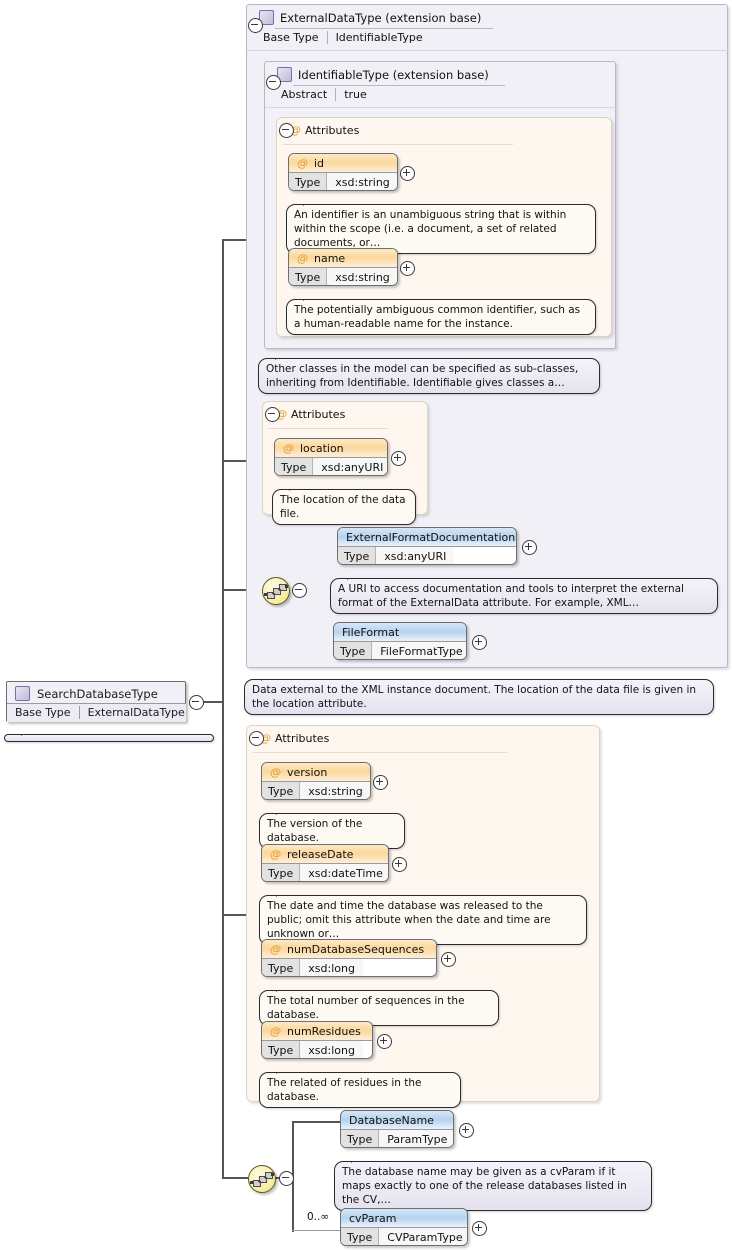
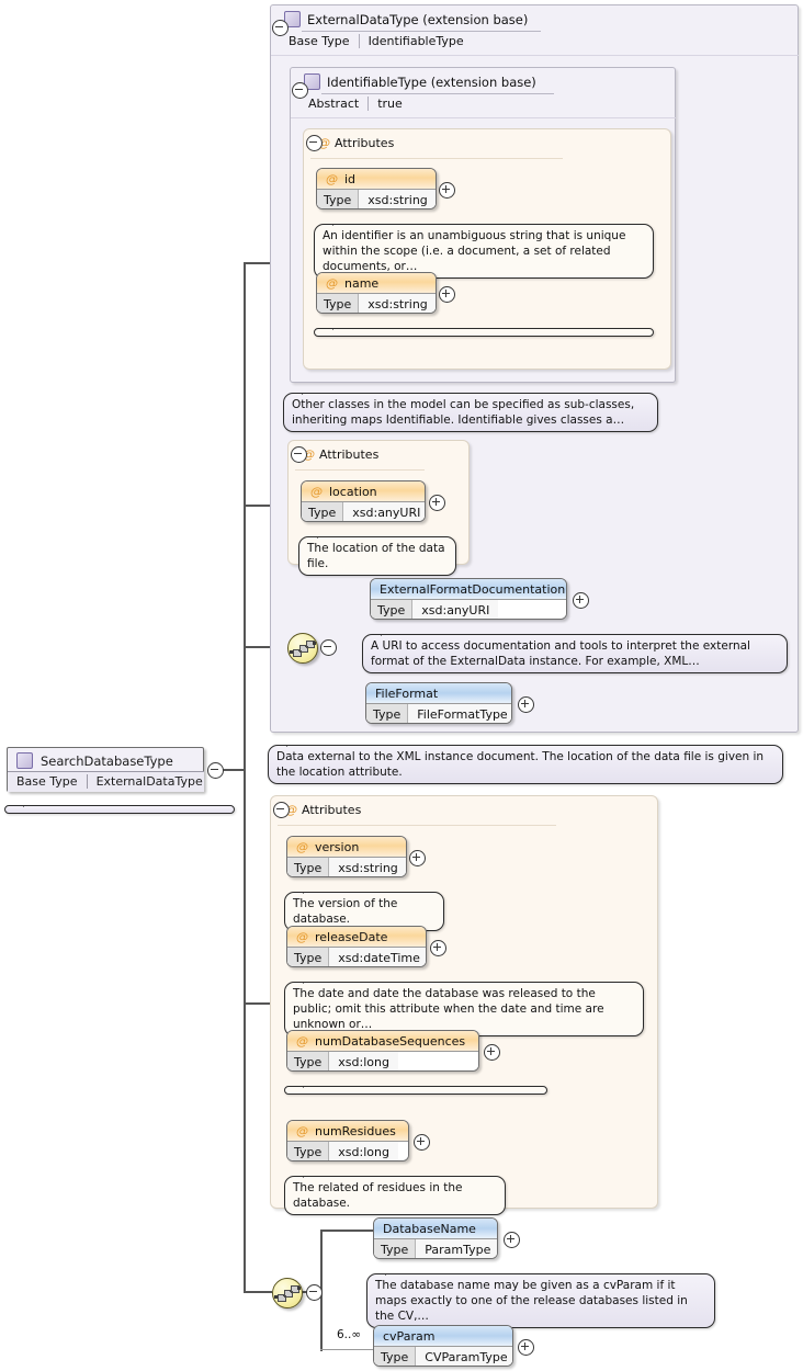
  ExternalDataType (extension base)
  Base Type
  IdentifiableType
  IdentifiableType (extension base)
  Abstract
  true
  @
  Attributes
  @
  id
  Type
  xsd:string
- An identifier is an unambiguous string that is within within the scope (i.e. a document, a set of related documents, or…
+ An identifier is an unambiguous string that is unique within the scope (i.e. a document, a set of related documents, or…
  @
  name
  Type
  xsd:string
- The potentially ambiguous common identifier, such as a human-readable name for the instance.
- Other classes in the model can be specified as sub-classes, inheriting from Identifiable. Identifiable gives classes a…
+ Other classes in the model can be specified as sub-classes, inheriting maps Identifiable. Identifiable gives classes a…
  @
  Attributes
  @
  location
  Type
  xsd:anyURI
  The location of the data file.
  ExternalFormatDocumentation
  Type
  xsd:anyURI
- A URI to access documentation and tools to interpret the external format of the ExternalData attribute. For example, XML…
+ A URI to access documentation and tools to interpret the external format of the ExternalData instance. For example, XML…
  FileFormat
  Type
  FileFormatType
  Data external to the XML instance document. The location of the data file is given in the location attribute.
  SearchDatabaseType
  Base Type
  ExternalDataType
  @
  Attributes
  @
  version
  Type
  xsd:string
  The version of the database.
  @
  releaseDate
  Type
  xsd:dateTime
- The date and time the database was released to the public; omit this attribute when the date and time are unknown or…
+ The date and date the database was released to the public; omit this attribute when the date and time are unknown or…
  @
  numDatabaseSequences
  Type
  xsd:long
- The total number of sequences in the database.
  @
  numResidues
  Type
  xsd:long
  The related of residues in the database.
  DatabaseName
  Type
  ParamType
  The database name may be given as a cvParam if it maps exactly to one of the release databases listed in the CV,…
- 0..∞
+ 6..∞
  cvParam
  Type
  CVParamType
